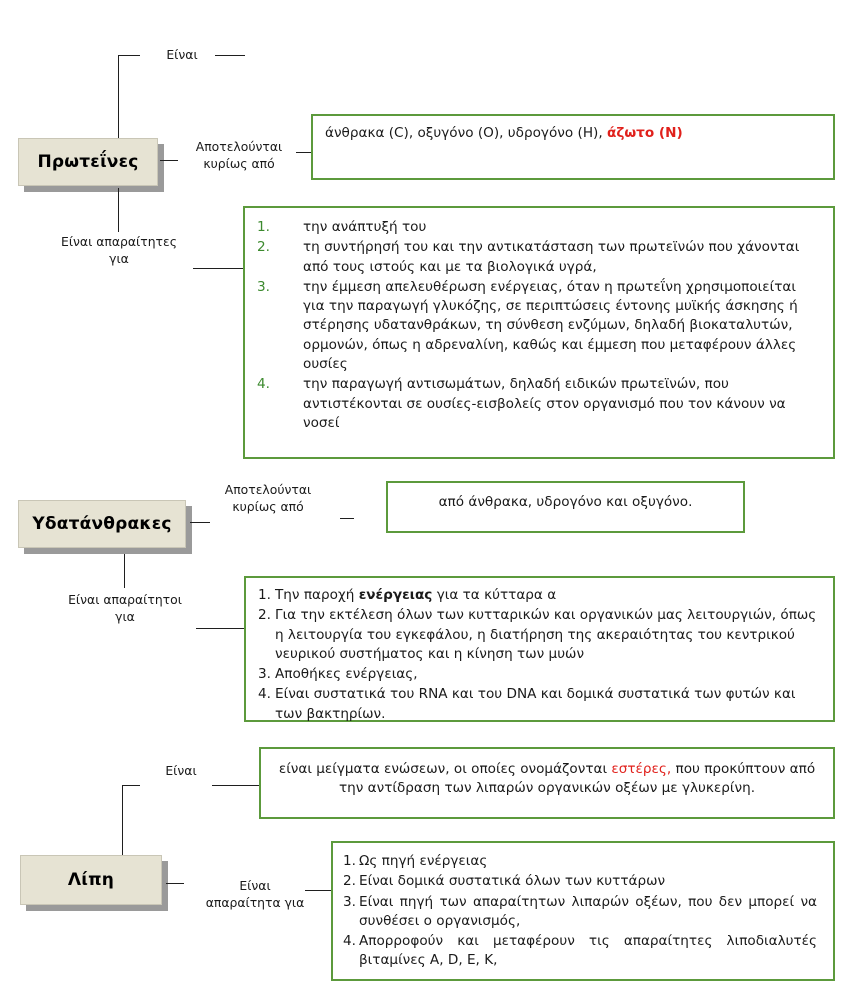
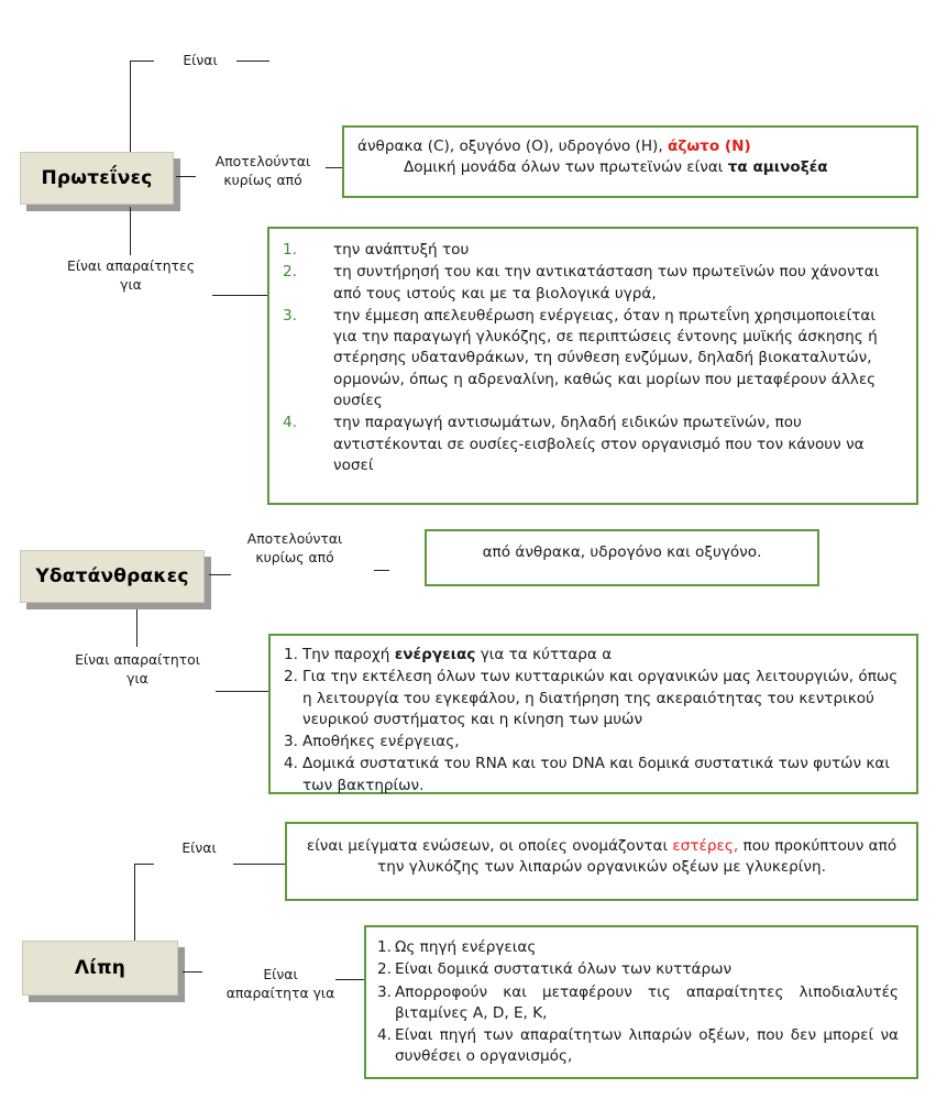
  Πρωτεΐνες
  Είναι
  Αποτελούνται
  κυρίως από
  άνθρακα (C), οξυγόνο (O), υδρογόνο (H), άζωτο (N)
+ Δομική μονάδα όλων των πρωτεϊνών είναι τα αμινοξέα
  Είναι απαραίτητες
  για
  1.
  την ανάπτυξή του
  2.
  τη συντήρησή του και την αντικατάσταση των πρωτεϊνών που χάνονται από τους ιστούς και με τα βιολογικά υγρά,
  3.
- την έμμεση απελευθέρωση ενέργειας, όταν η πρωτεΐνη χρησιμοποιείται για την παραγωγή γλυκόζης, σε περιπτώσεις έντονης μυϊκής άσκησης ή στέρησης υδατανθράκων, τη σύνθεση ενζύμων, δηλαδή βιοκαταλυτών, ορμονών, όπως η αδρεναλίνη, καθώς και έμμεση που μεταφέρουν άλλες ουσίες
+ την έμμεση απελευθέρωση ενέργειας, όταν η πρωτεΐνη χρησιμοποιείται για την παραγωγή γλυκόζης, σε περιπτώσεις έντονης μυϊκής άσκησης ή στέρησης υδατανθράκων, τη σύνθεση ενζύμων, δηλαδή βιοκαταλυτών, ορμονών, όπως η αδρεναλίνη, καθώς και μορίων που μεταφέρουν άλλες ουσίες
  4.
  την παραγωγή αντισωμάτων, δηλαδή ειδικών πρωτεϊνών, που αντιστέκονται σε ουσίες-εισβολείς στον οργανισμό που τον κάνουν να νοσεί
  Υδατάνθρακες
  Αποτελούνται
  κυρίως από
  από άνθρακα, υδρογόνο και οξυγόνο.
  Είναι απαραίτητοι
  για
  1.
  Την παροχή ενέργειας για τα κύτταρα α
  2.
  Για την εκτέλεση όλων των κυτταρικών και οργανικών μας λειτουργιών, όπως η λειτουργία του εγκεφάλου, η διατήρηση της ακεραιότητας του κεντρικού νευρικού συστήματος και η κίνηση των μυών
  3.
  Αποθήκες ενέργειας,
  4.
- Είναι συστατικά του RNA και του DNA και δομικά συστατικά των φυτών και των βακτηρίων.
+ Δομικά συστατικά του RNA και του DNA και δομικά συστατικά των φυτών και των βακτηρίων.
  Είναι
- είναι μείγματα ενώσεων, οι οποίες ονομάζονται εστέρες, που προκύπτουν από την αντίδραση των λιπαρών οργανικών οξέων με γλυκερίνη.
+ είναι μείγματα ενώσεων, οι οποίες ονομάζονται εστέρες, που προκύπτουν από την γλυκόζης των λιπαρών οργανικών οξέων με γλυκερίνη.
  Λίπη
  Είναι
  απαραίτητα για
  1.
  Ως πηγή ενέργειας
  2.
  Είναι δομικά συστατικά όλων των κυττάρων
  3.
- Είναι πηγή των απαραίτητων λιπαρών οξέων, που δεν μπορεί να συνθέσει ο οργανισμός,
+ Απορροφούν και μεταφέρουν τις απαραίτητες λιποδιαλυτές βιταμίνες A, D, E, K,
  4.
- Απορροφούν και μεταφέρουν τις απαραίτητες λιποδιαλυτές βιταμίνες A, D, E, K,
+ Είναι πηγή των απαραίτητων λιπαρών οξέων, που δεν μπορεί να συνθέσει ο οργανισμός,
